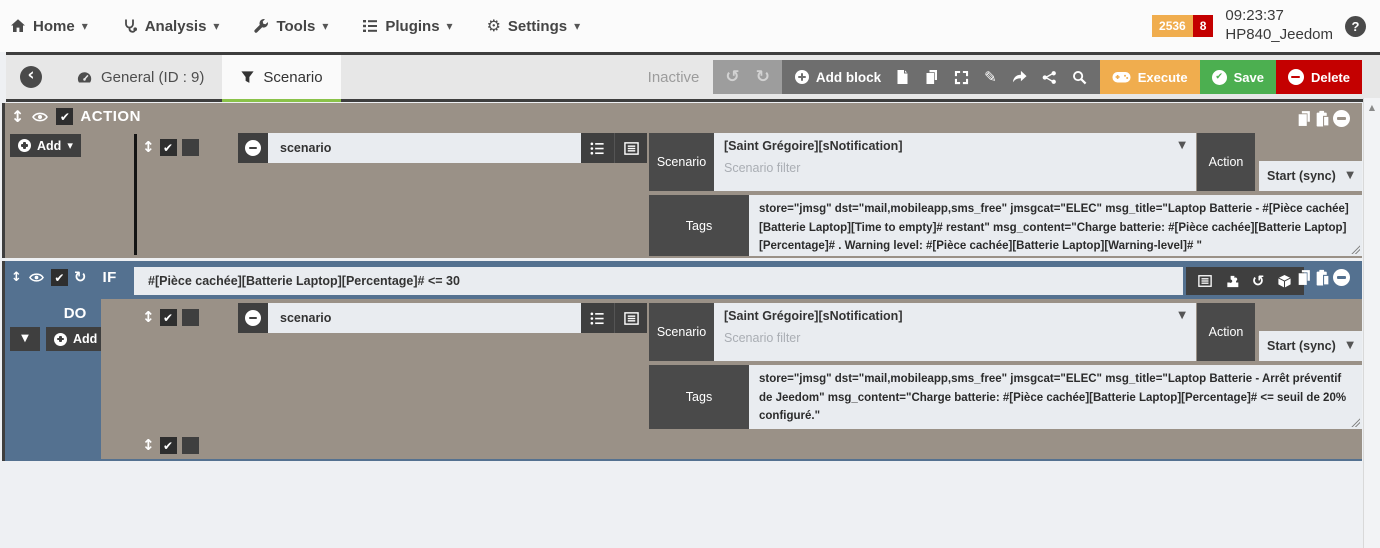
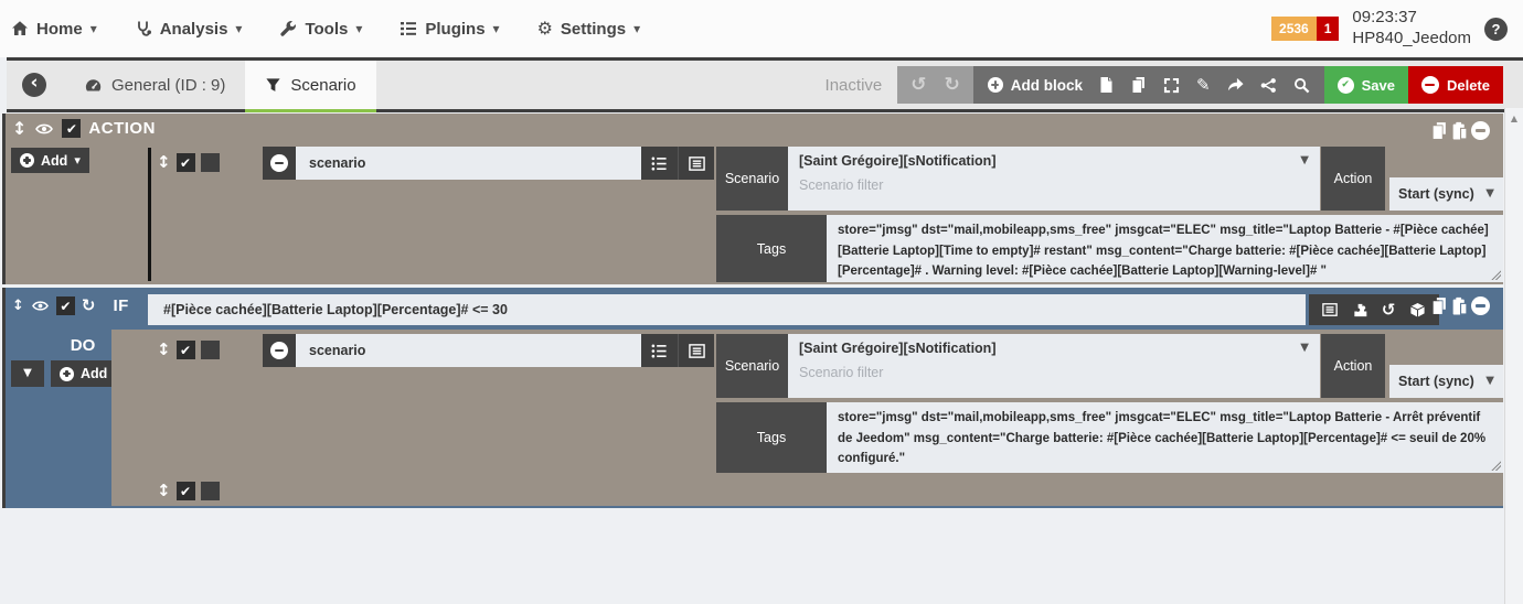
  Home
  Analysis
  Tools
  Plugins
  Settings
  2536
- 8
+ 1
  09:23:37
  HP840_Jeedom
  ?
  General (ID : 9)
  Scenario
  Inactive
  Add block
- Execute
  Save
  Delete
  ACTION
  Add
  scenario
  Scenario
  [Saint Grégoire][sNotification]
  Scenario filter
  Action
  Start (sync)
  Tags
  IF
  #[Pièce cachée][Batterie Laptop][Percentage]# <= 30
  DO
  Add
  scenario
  Scenario
  [Saint Grégoire][sNotification]
  Scenario filter
  Action
  Start (sync)
  Tags
